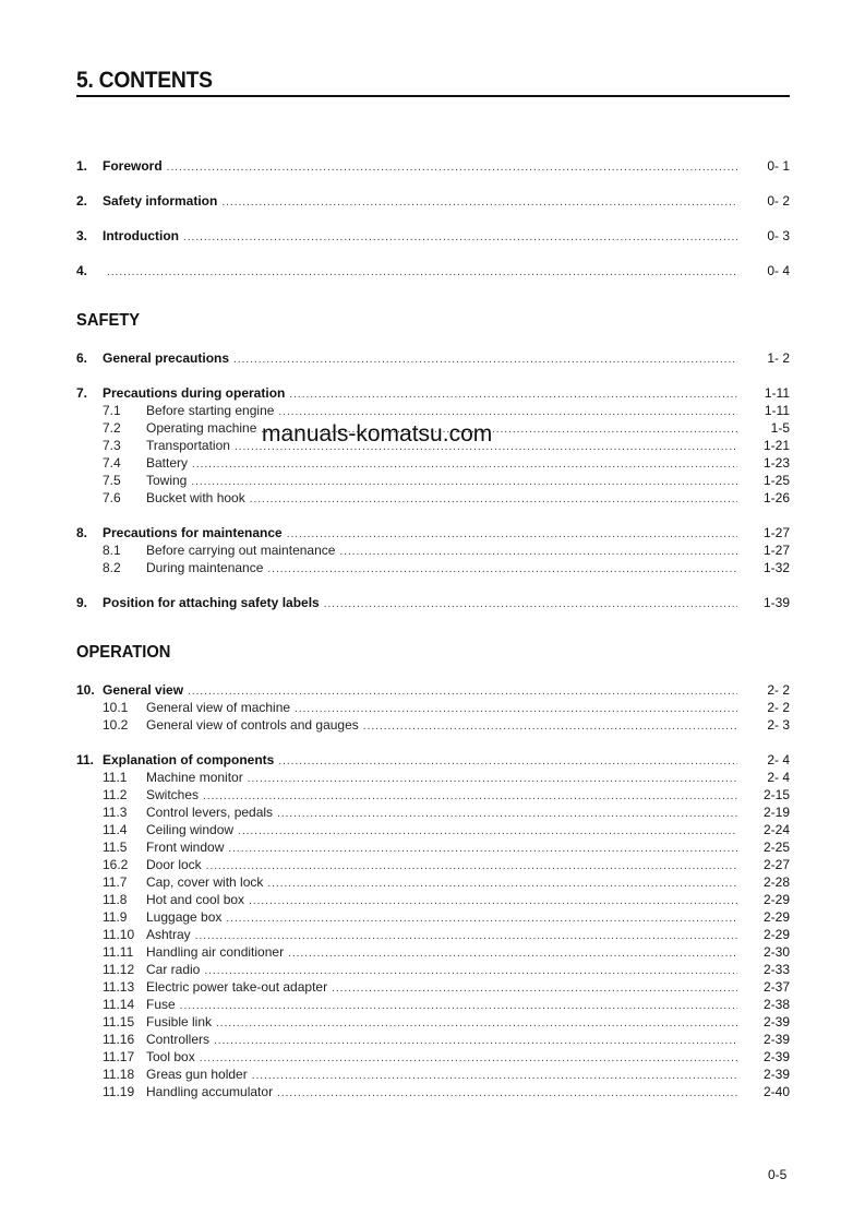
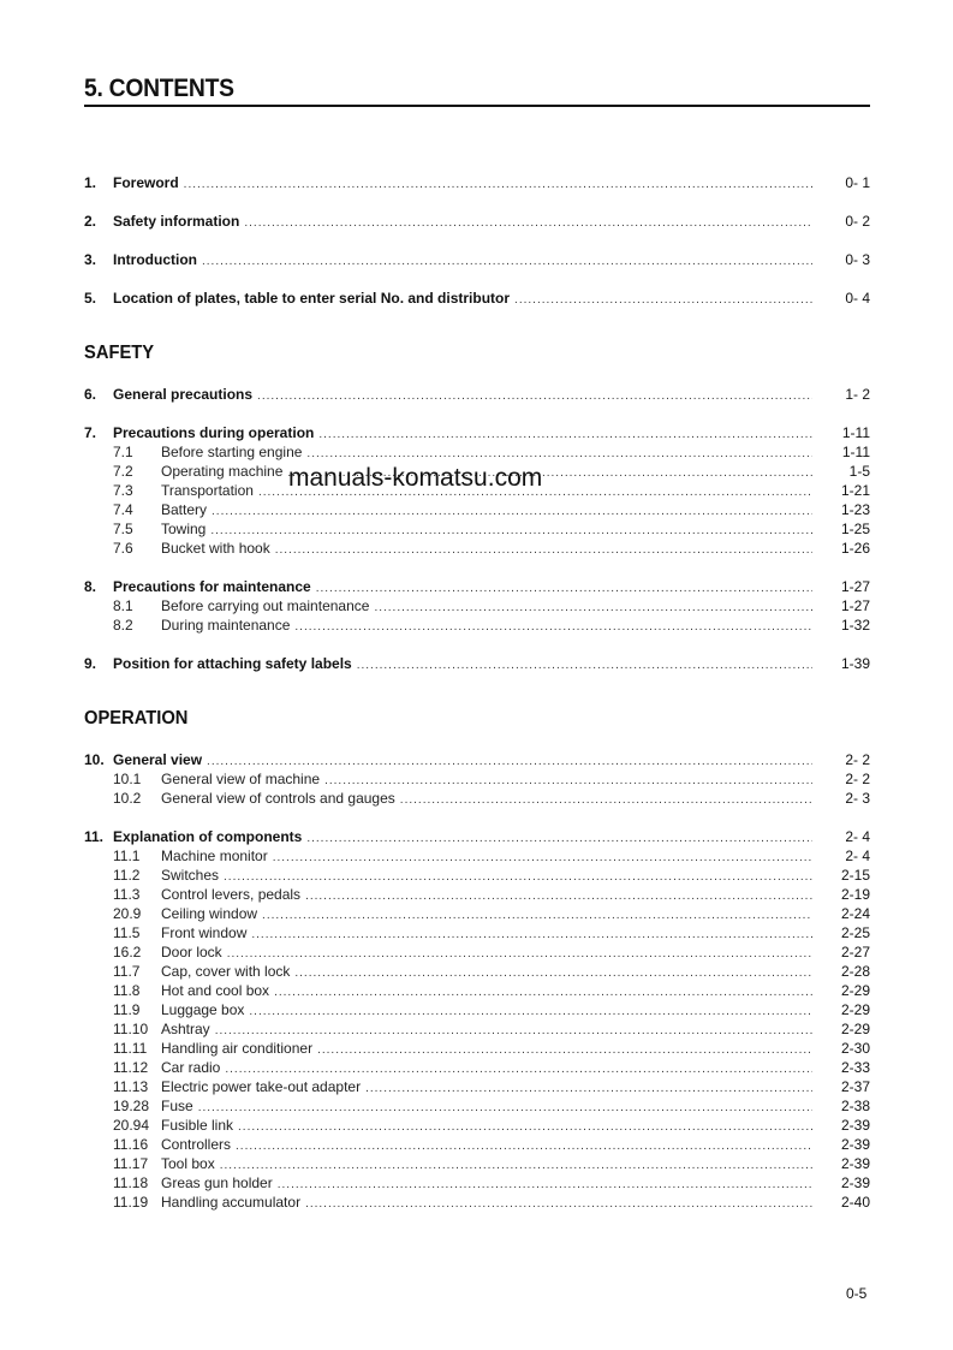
  5. CONTENTS
  1.
  Foreword
  0- 1
  2.
  Safety information
  0- 2
  3.
  Introduction
  0- 3
- 4.
+ 5.
+ Location of plates, table to enter serial No. and distributor
  0- 4
  SAFETY
  6.
  General precautions
  1- 2
  7.
  Precautions during operation
  1-11
  7.1
  Before starting engine
  1-11
  7.2
  Operating machine
  1-5
  7.3
  Transportation
  1-21
  7.4
  Battery
  1-23
  7.5
  Towing
  1-25
  7.6
  Bucket with hook
  1-26
  8.
  Precautions for maintenance
  1-27
  8.1
  Before carrying out maintenance
  1-27
  8.2
  During maintenance
  1-32
  9.
  Position for attaching safety labels
  1-39
  OPERATION
  10.
  General view
  2- 2
  10.1
  General view of machine
  2- 2
  10.2
  General view of controls and gauges
  2- 3
  11.
  Explanation of components
  2- 4
  11.1
  Machine monitor
  2- 4
  11.2
  Switches
  2-15
  11.3
  Control levers, pedals
  2-19
- 11.4
+ 20.9
  Ceiling window
  2-24
  11.5
  Front window
  2-25
  16.2
  Door lock
  2-27
  11.7
  Cap, cover with lock
  2-28
  11.8
  Hot and cool box
  2-29
  11.9
  Luggage box
  2-29
  11.10
  Ashtray
  2-29
  11.11
  Handling air conditioner
  2-30
  11.12
  Car radio
  2-33
  11.13
  Electric power take-out adapter
  2-37
- 11.14
+ 19.28
  Fuse
  2-38
- 11.15
+ 20.94
  Fusible link
  2-39
  11.16
  Controllers
  2-39
  11.17
  Tool box
  2-39
  11.18
  Greas gun holder
  2-39
  11.19
  Handling accumulator
  2-40
  manuals-komatsu.com
  0-5
